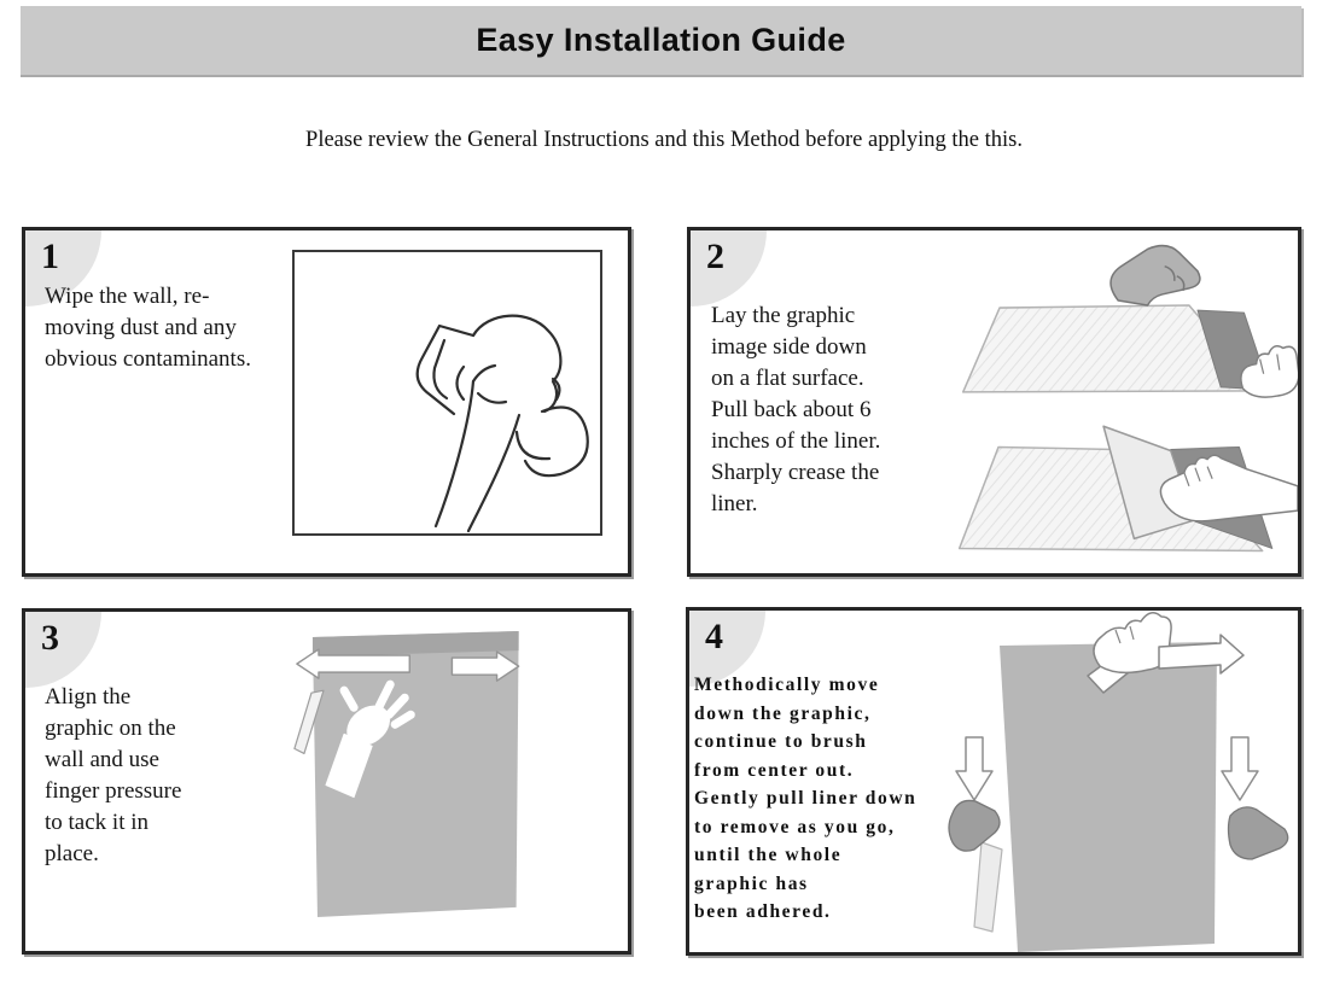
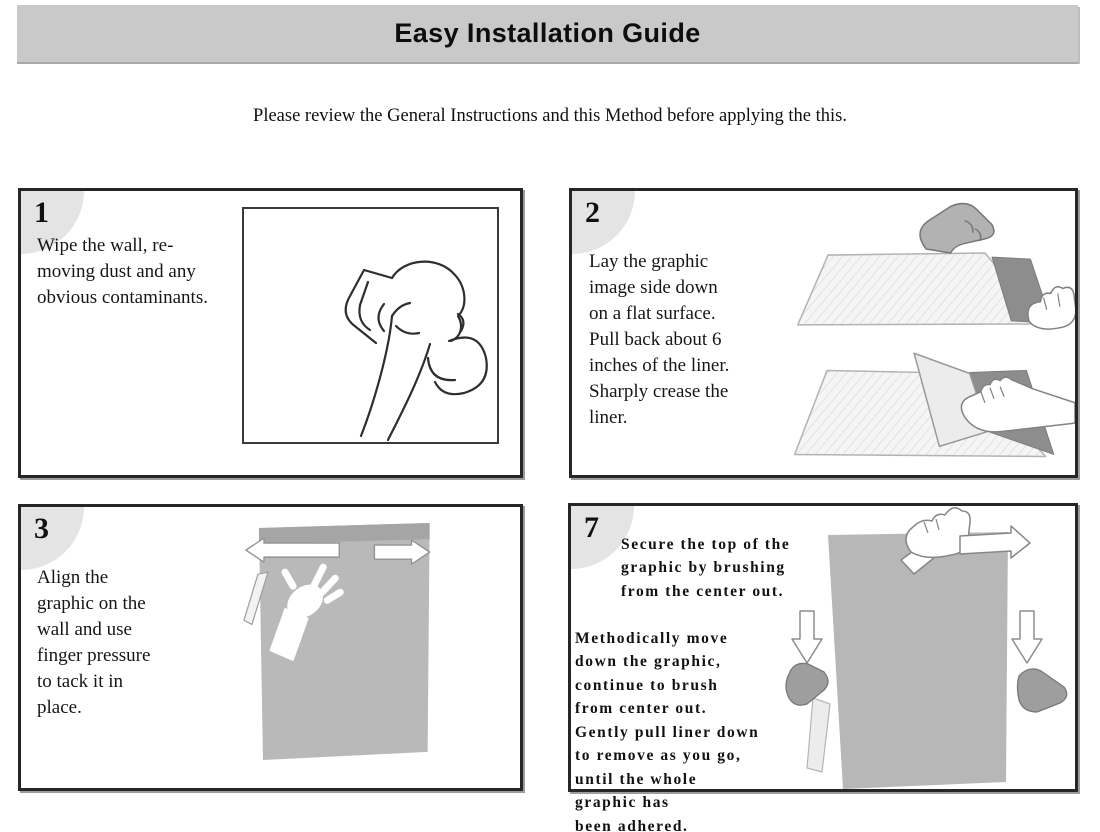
  Easy Installation Guide
  Please review the General Instructions and this Method before applying the this.
  1
  Wipe the wall, re-
  moving dust and any
  obvious contaminants.
  2
  Lay the graphic
  image side down
  on a flat surface.
  Pull back about 6
  inches of the liner.
  Sharply crease the
  liner.
  3
  Align the
  graphic on the
  wall and use
  finger pressure
  to tack it in
  place.
- 4
+ 7
+ Secure the top of the
+ graphic by brushing
+ from the center out.
  Methodically move
  down the graphic,
  continue to brush
  from center out.
  Gently pull liner down
  to remove as you go,
  until the whole
  graphic has
  been adhered.
